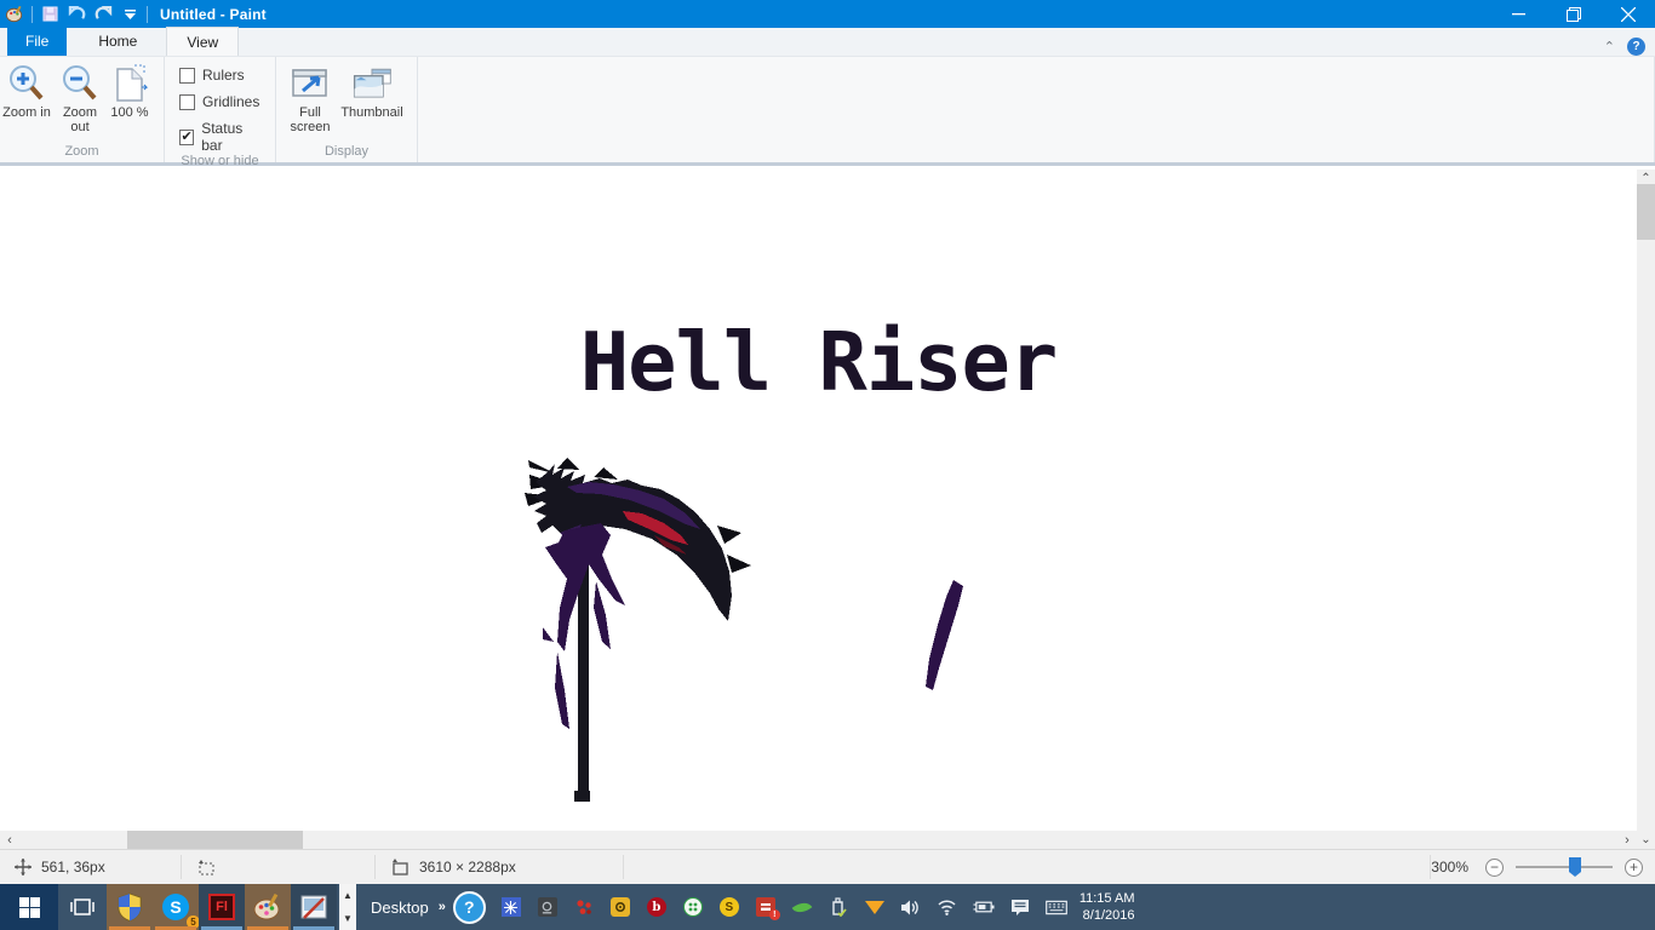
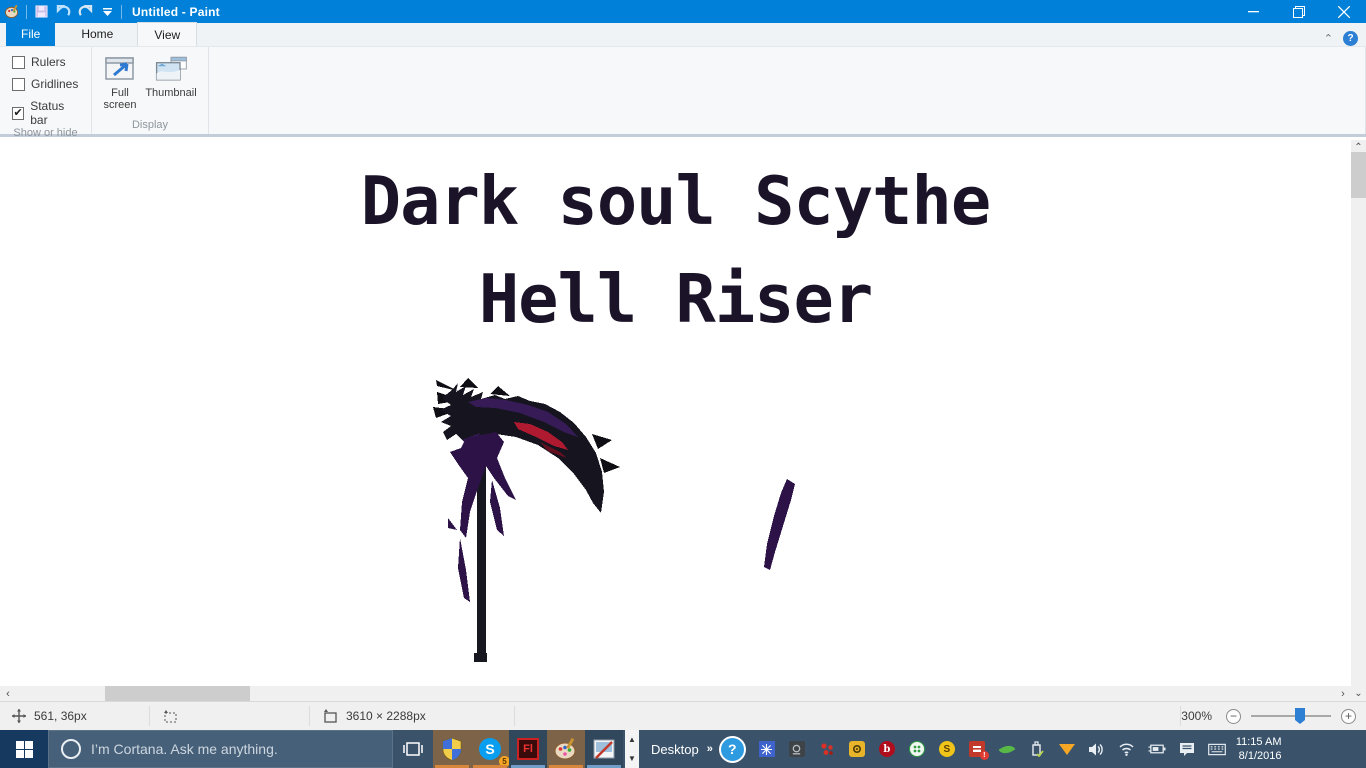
  Untitled - Paint
  File
  Home
  View
  ⌃
  ?
- Zoom in
- Zoom out
- 100 %
- Zoom
  Rulers
  Gridlines
  ✔
  Status bar
  Show or hide
  Full screen
  Thumbnail
  Display
+ Dark soul Scythe
  Hell Riser
  ‹
  ›
  ⌃
  ⌄
  561, 36px
  3610 × 2288px
  300%
  −
  +
+ I’m Cortana. Ask me anything.
  S
  5
  Fl
  ▲
  ▼
  Desktop
  »
  ?
  b
  S
  11:15 AM
  8/1/2016
